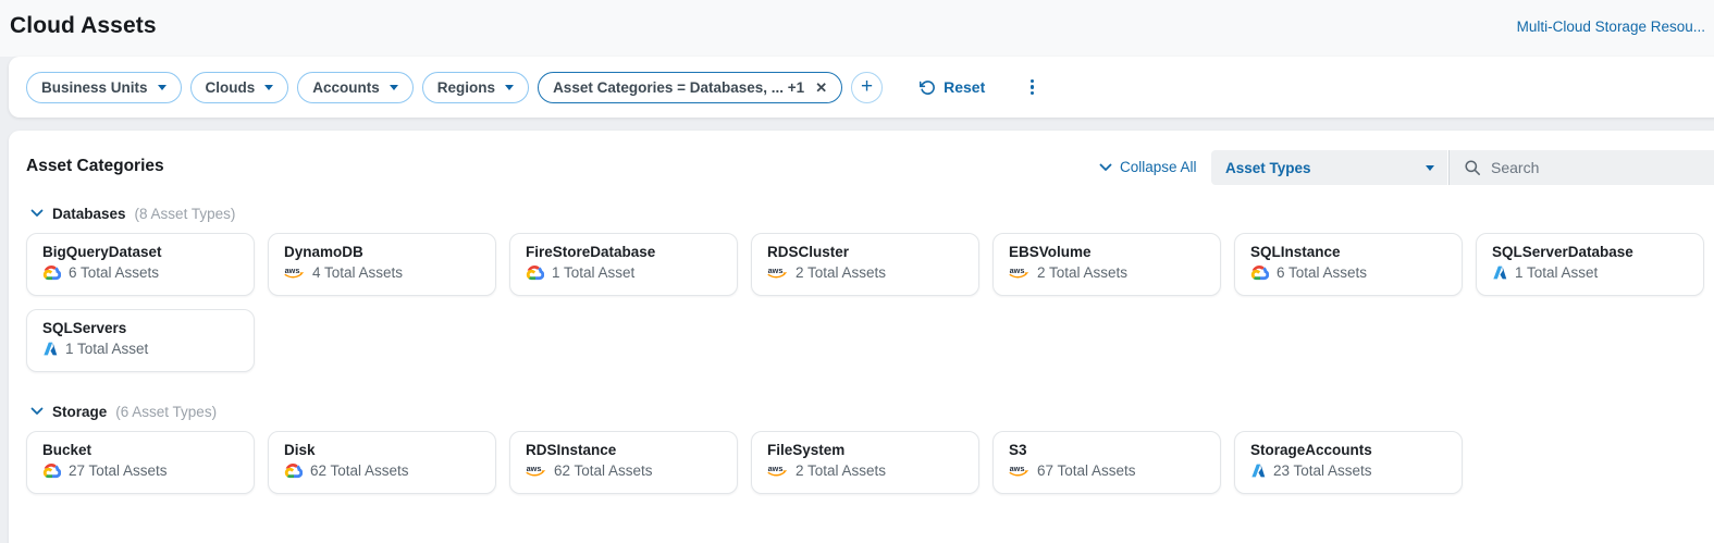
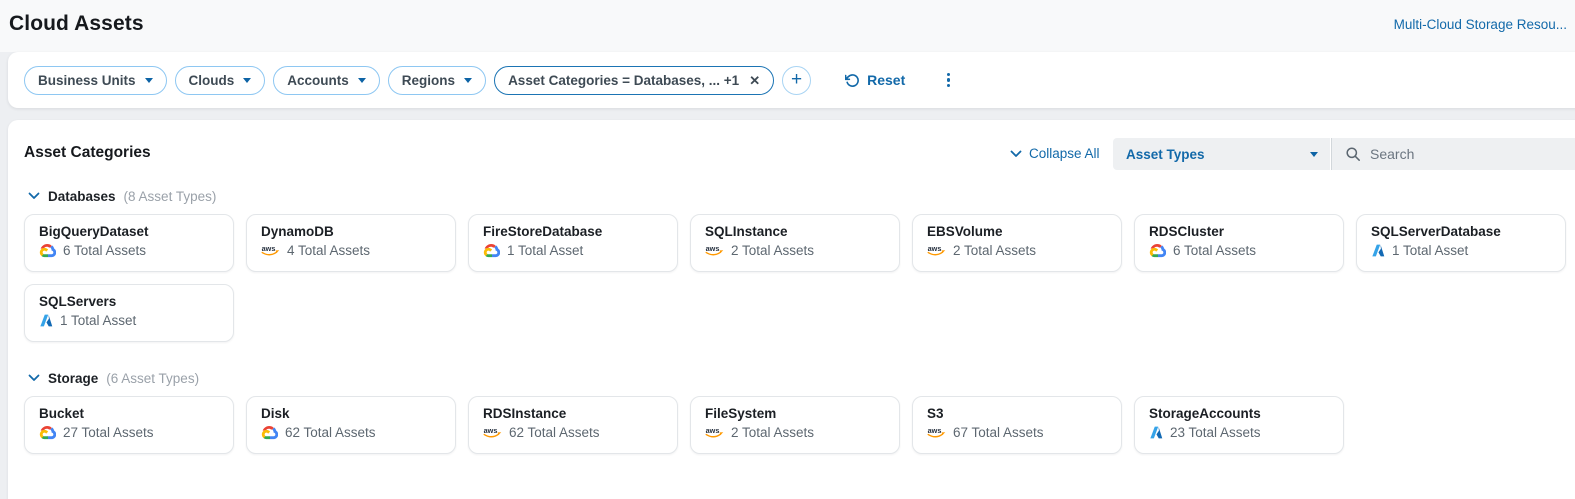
  Cloud Assets
  Multi-Cloud Storage Resou...
  Business Units
  Clouds
  Accounts
  Regions
  Asset Categories = Databases, ... +1
  ✕
  +
  Reset
  Asset Categories
  Collapse All
  Asset Types
  Search
  Databases
  (8 Asset Types)
  BigQueryDataset
  6 Total Assets
  DynamoDB
  aws
  4 Total Assets
  FireStoreDatabase
  1 Total Asset
- RDSCluster
+ SQLInstance
  aws
  2 Total Assets
  EBSVolume
  aws
  2 Total Assets
- SQLInstance
+ RDSCluster
  6 Total Assets
  SQLServerDatabase
  1 Total Asset
  SQLServers
  1 Total Asset
  Storage
  (6 Asset Types)
  Bucket
  27 Total Assets
  Disk
  62 Total Assets
  RDSInstance
  aws
  62 Total Assets
  FileSystem
  aws
  2 Total Assets
  S3
  aws
  67 Total Assets
  StorageAccounts
  23 Total Assets
